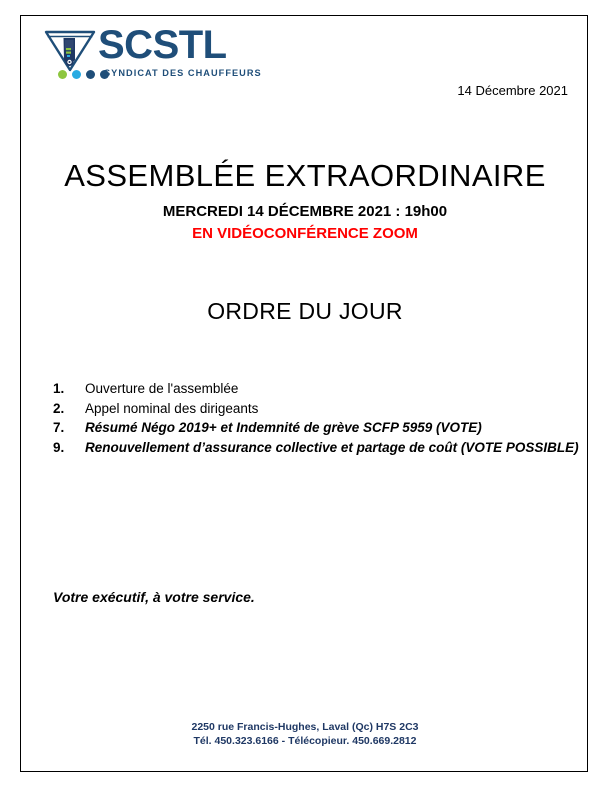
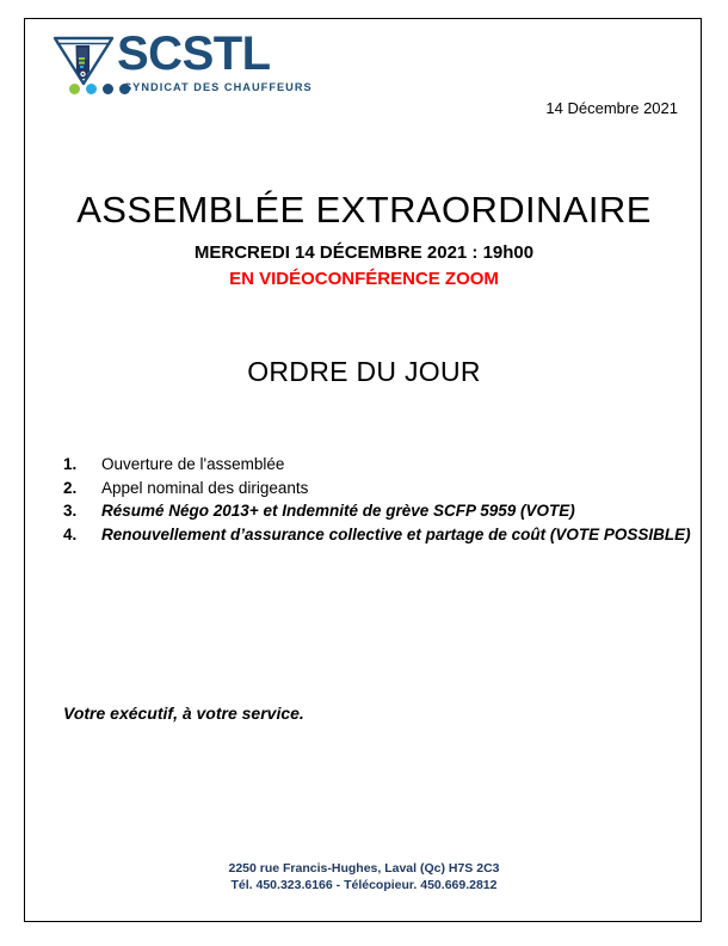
  SCSTL
  SYNDICAT DES CHAUFFEURS
  14 Décembre 2021
  ASSEMBLÉE EXTRAORDINAIRE
  MERCREDI 14 DÉCEMBRE 2021 : 19h00
  EN VIDÉOCONFÉRENCE ZOOM
  ORDRE DU JOUR
  1.
  Ouverture de l'assemblée
  2.
  Appel nominal des dirigeants
- 7.
+ 3.
- Résumé Négo 2019+ et Indemnité de grève SCFP 5959 (VOTE)
+ Résumé Négo 2013+ et Indemnité de grève SCFP 5959 (VOTE)
- 9.
+ 4.
  Renouvellement d’assurance collective et partage de coût (VOTE POSSIBLE)
  Votre exécutif, à votre service.
  2250 rue Francis-Hughes, Laval (Qc) H7S 2C3
  Tél. 450.323.6166 - Télécopieur. 450.669.2812
